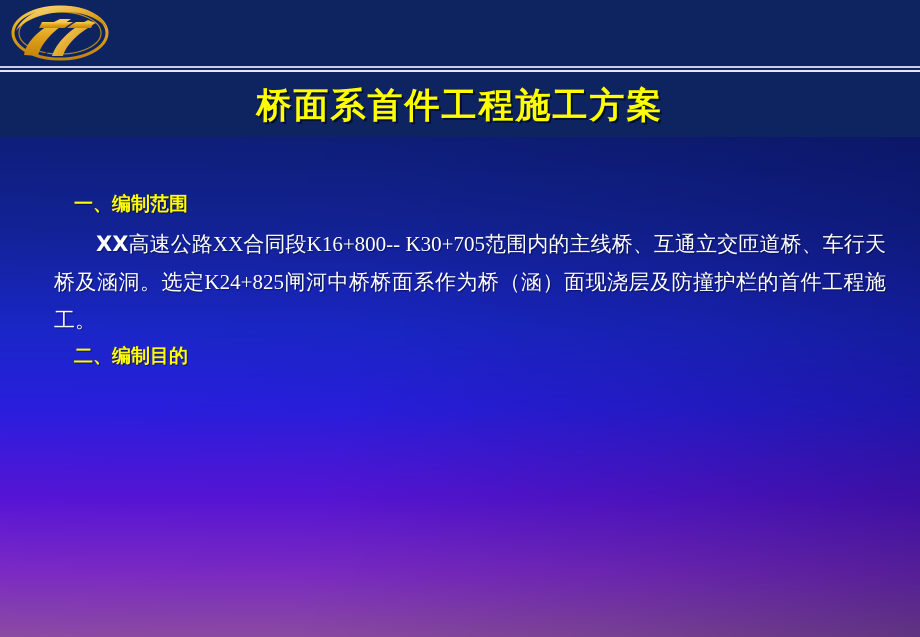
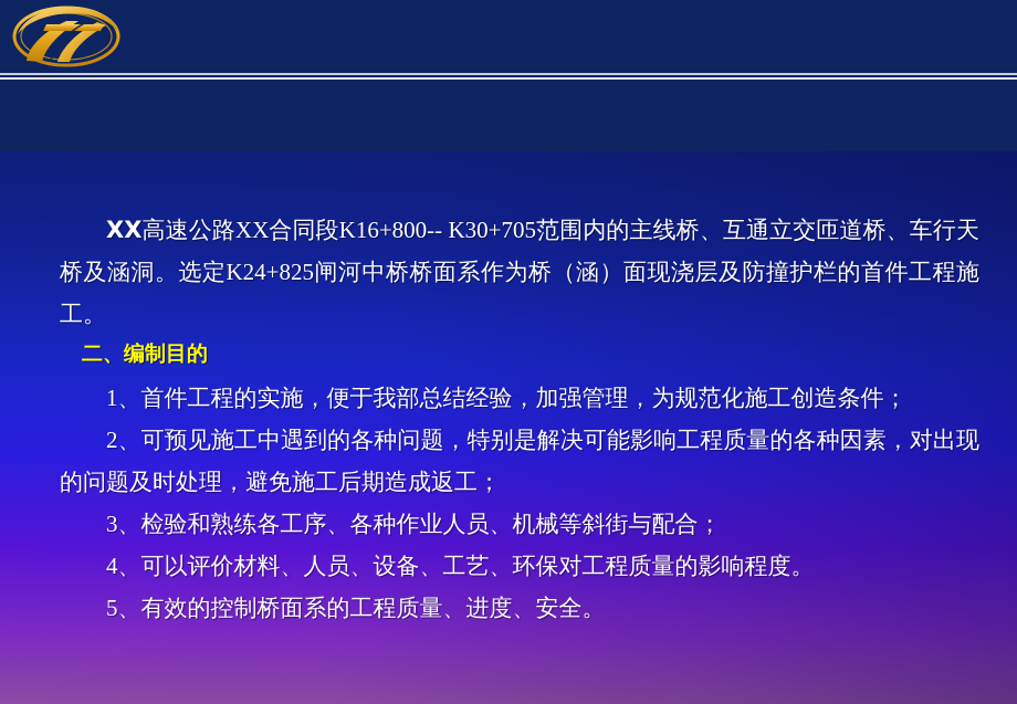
- 桥面系首件工程施工方案
- 一、编制范围
  XX高速公路XX合同段K16+800-- K30+705范围内的主线桥、互通立交匝道桥、车行天桥及涵洞。选定K24+825闸河中桥桥面系作为桥（涵）面现浇层及防撞护栏的首件工程施工。
  二、编制目的
+ 1、首件工程的实施，便于我部总结经验，加强管理，为规范化施工创造条件；
+ 2、可预见施工中遇到的各种问题，特别是解决可能影响工程质量的各种因素，对出现的问题及时处理，避免施工后期造成返工；
+ 3、检验和熟练各工序、各种作业人员、机械等斜街与配合；
+ 4、可以评价材料、人员、设备、工艺、环保对工程质量的影响程度。
+ 5、有效的控制桥面系的工程质量、进度、安全。
